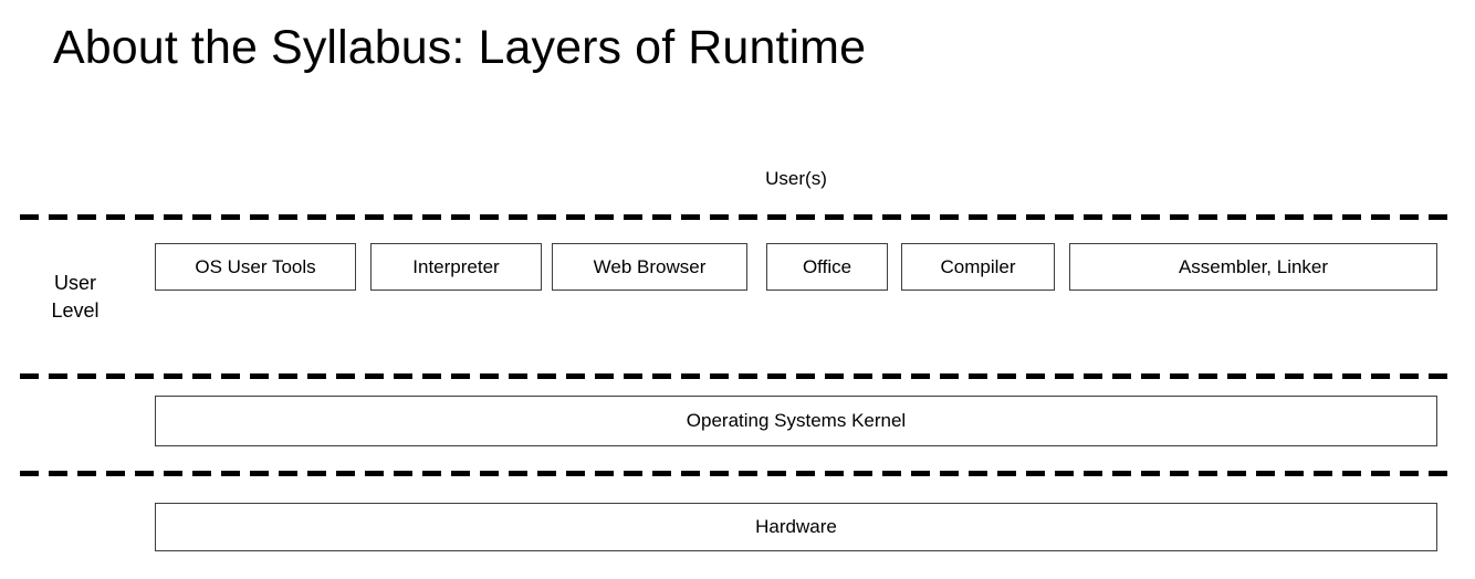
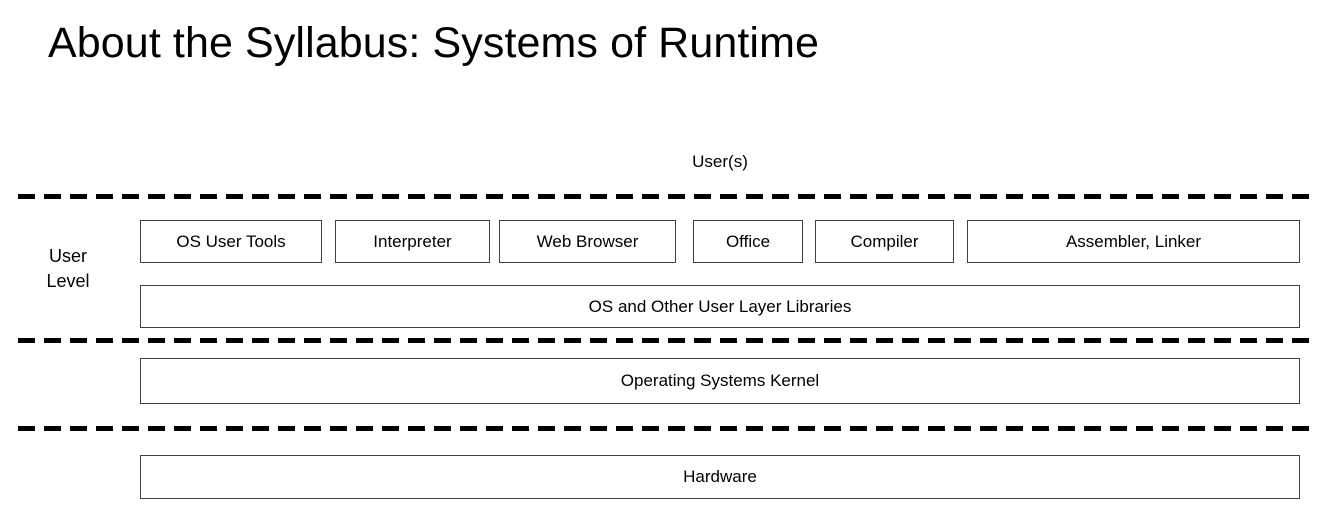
- About the Syllabus: Layers of Runtime
+ About the Syllabus: Systems of Runtime
  User(s)
  User
  Level
  OS User Tools
  Interpreter
  Web Browser
  Office
  Compiler
  Assembler, Linker
+ OS and Other User Layer Libraries
  Operating Systems Kernel
  Hardware
